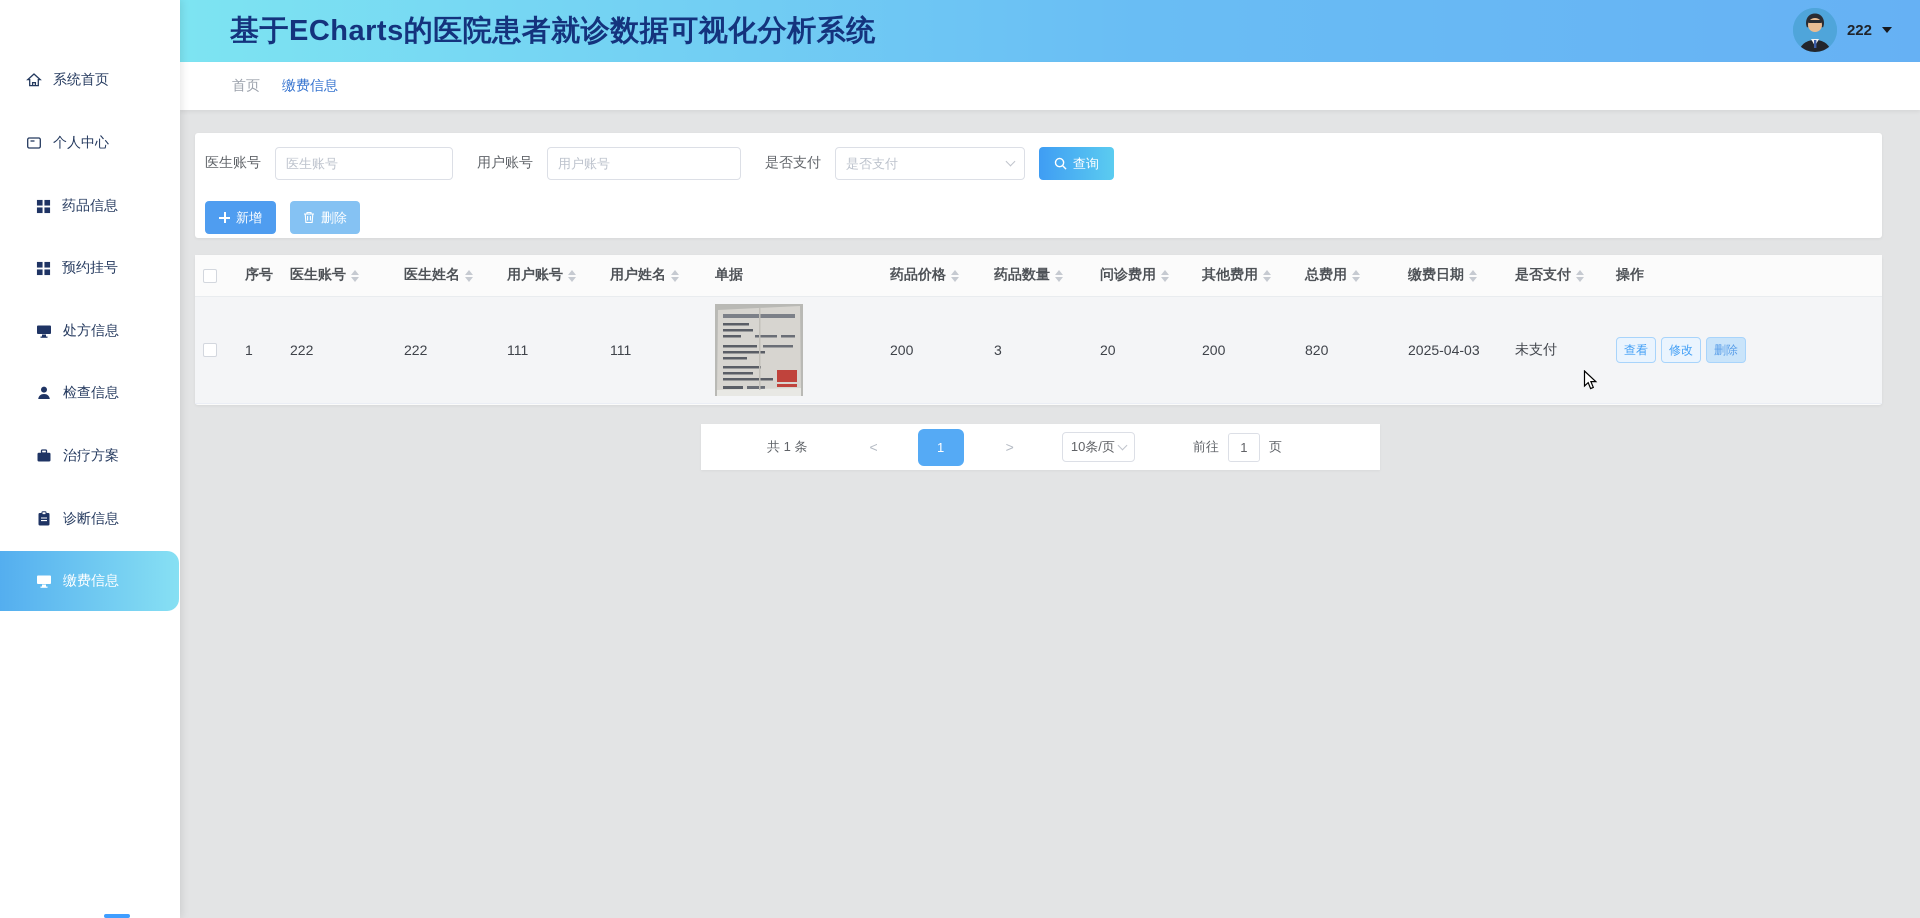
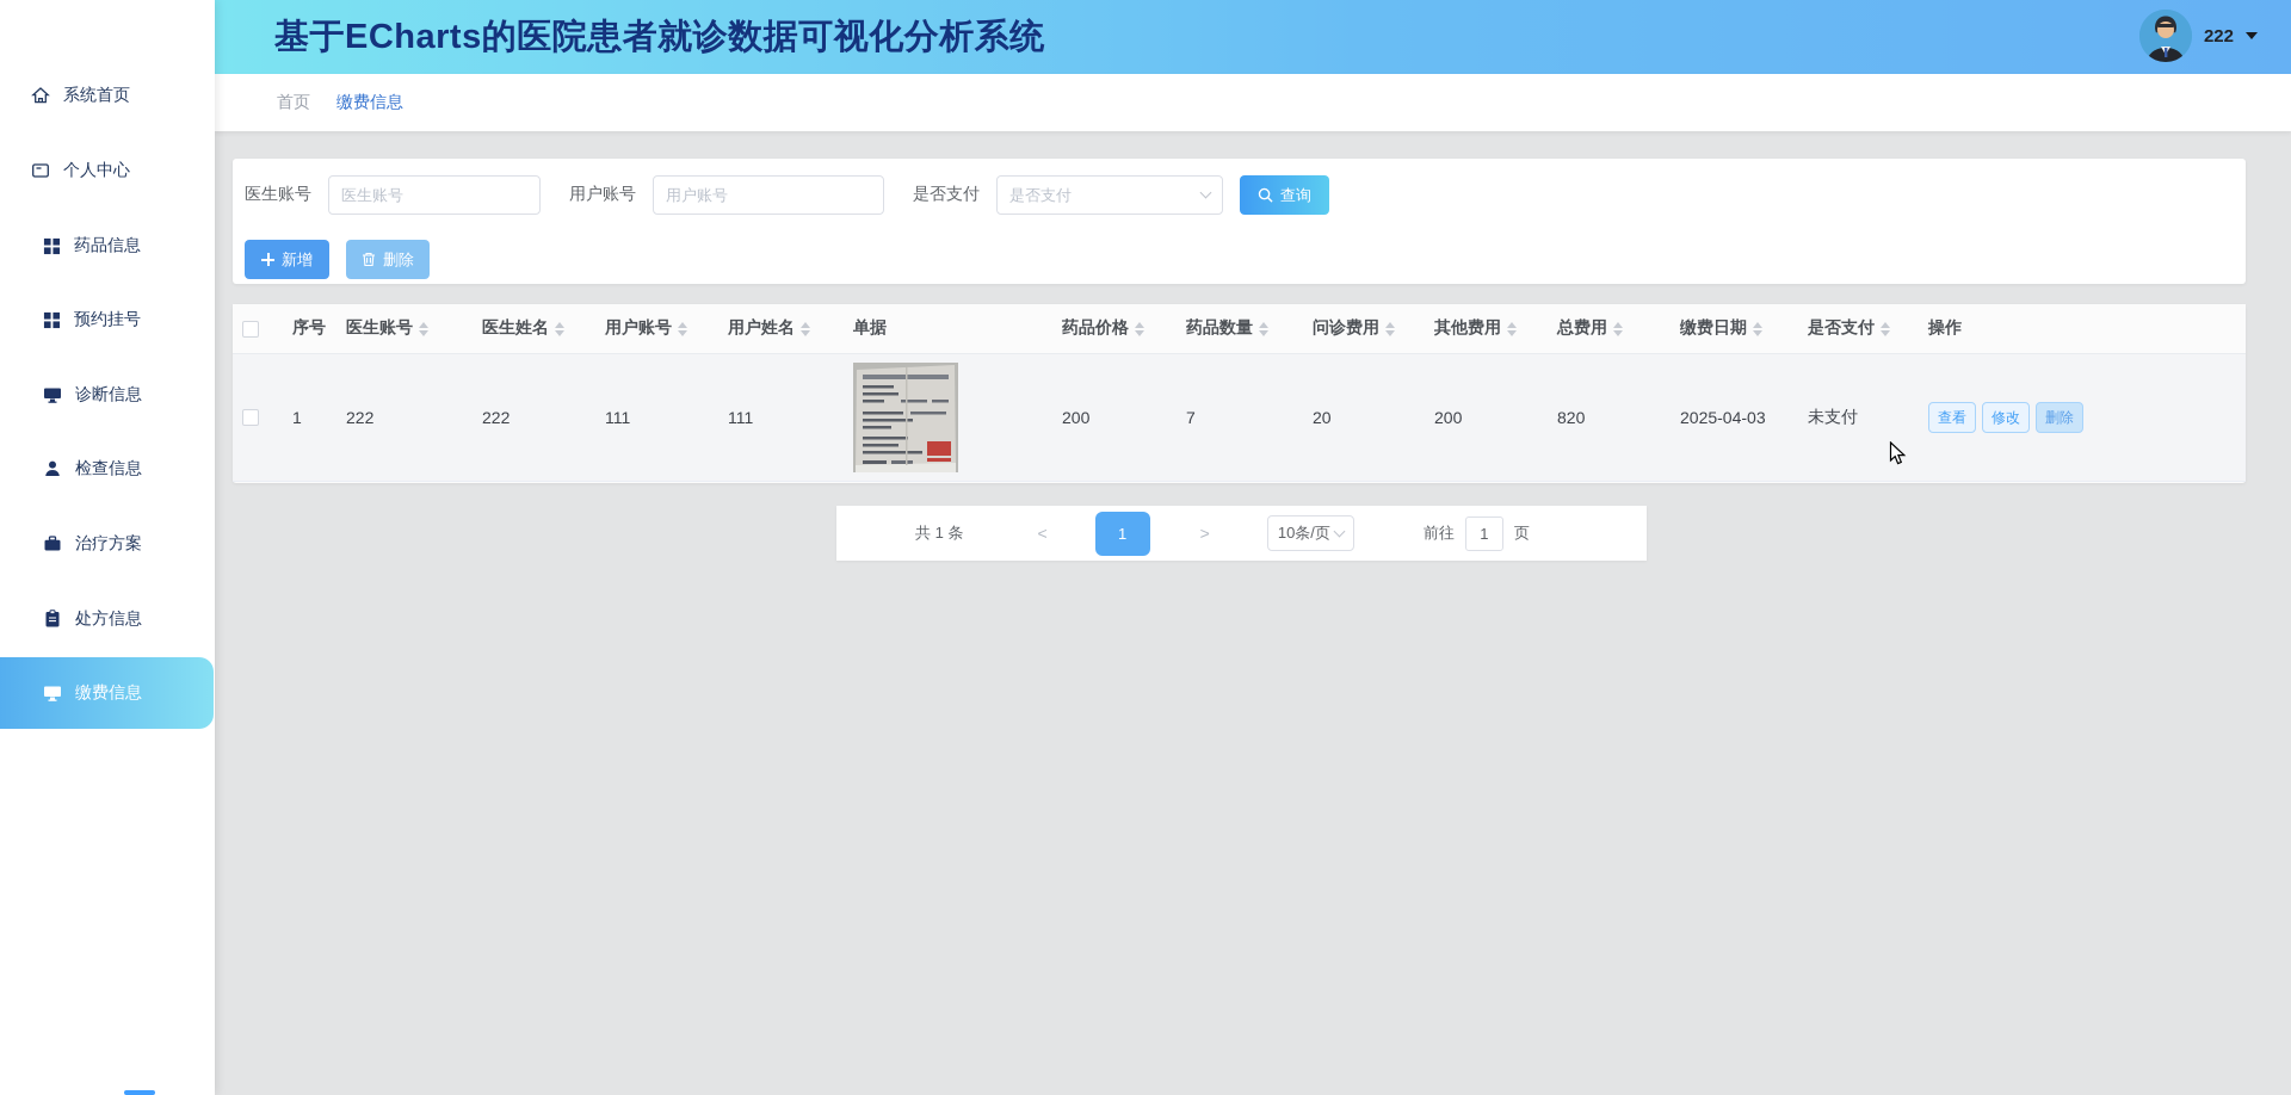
  系统首页
  个人中心
  药品信息
  预约挂号
- 处方信息
+ 诊断信息
  检查信息
  治疗方案
- 诊断信息
+ 处方信息
  缴费信息
  基于ECharts的医院患者就诊数据可视化分析系统
  222
  首页
  缴费信息
  医生账号
  医生账号
  用户账号
  用户账号
  是否支付
  是否支付
  查询
  新增
  删除
  序号
  医生账号
  医生姓名
  用户账号
  用户姓名
  单据
  药品价格
  药品数量
  问诊费用
  其他费用
  总费用
  缴费日期
  是否支付
  操作
  1
  222
  222
  111
  111
  200
- 3
+ 7
  20
  200
  820
  2025-04-03
  未支付
  查看
  修改
  删除
  共 1 条
  <
  1
  >
  10条/页
  前往
  1
  页
